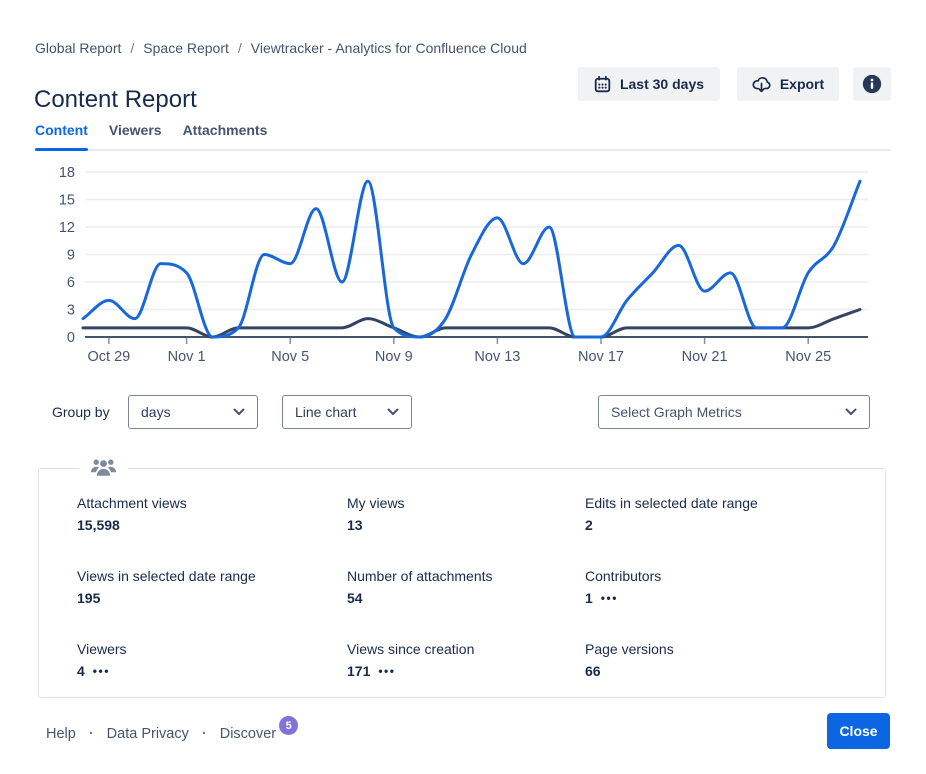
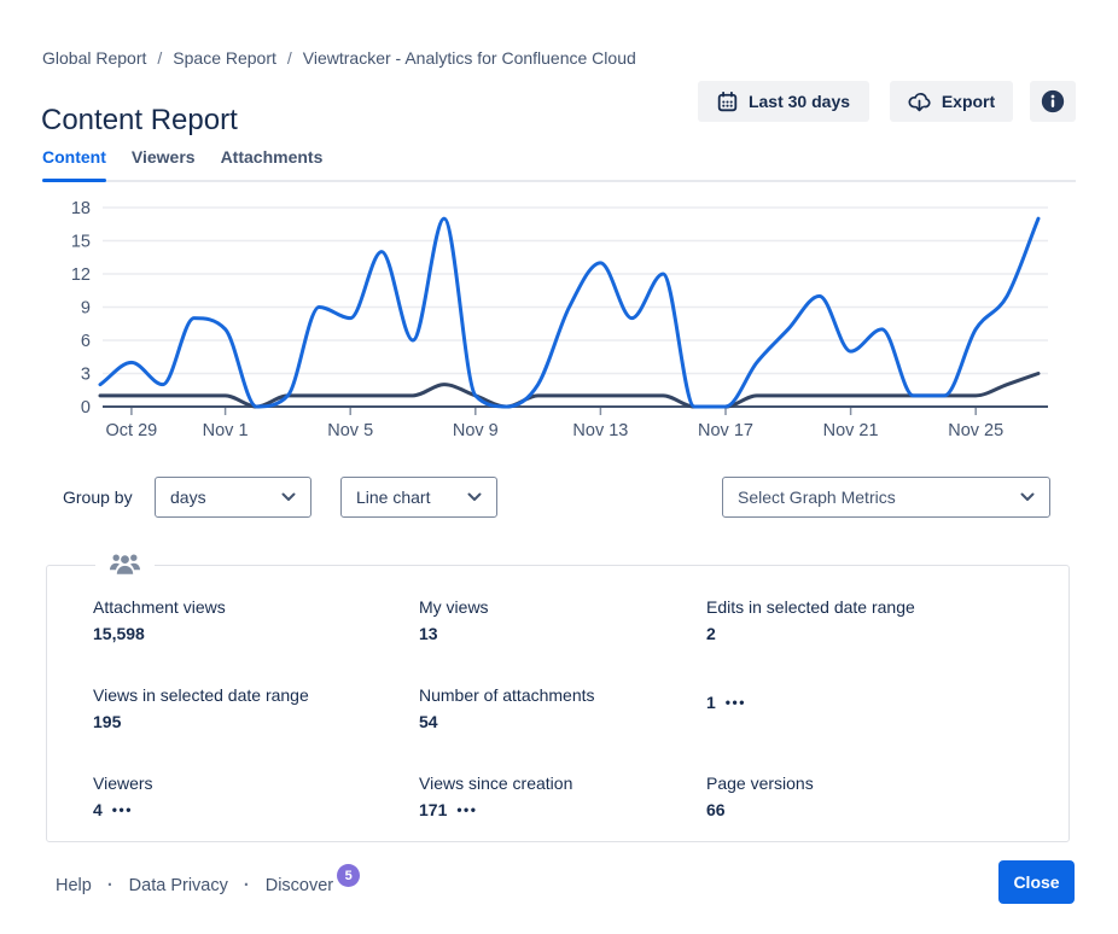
  Global Report
  /
  Space Report
  /
  Viewtracker - Analytics for Confluence Cloud
  Content Report
  Last 30 days
  Export
  Content
  Viewers
  Attachments
  0
  3
  6
  9
  12
  15
  18
  Oct 29
  Nov 1
  Nov 5
  Nov 9
  Nov 13
  Nov 17
  Nov 21
  Nov 25
  Group by
  days
  Line chart
  Select Graph Metrics
  Attachment views
  15,598
  My views
  13
  Edits in selected date range
  2
  Views in selected date range
  195
  Number of attachments
  54
- Contributors
  1
  •••
  Viewers
  4
  •••
  Views since creation
  171
  •••
  Page versions
  66
  Help
  ·
  Data Privacy
  ·
  Discover
  5
  Close
